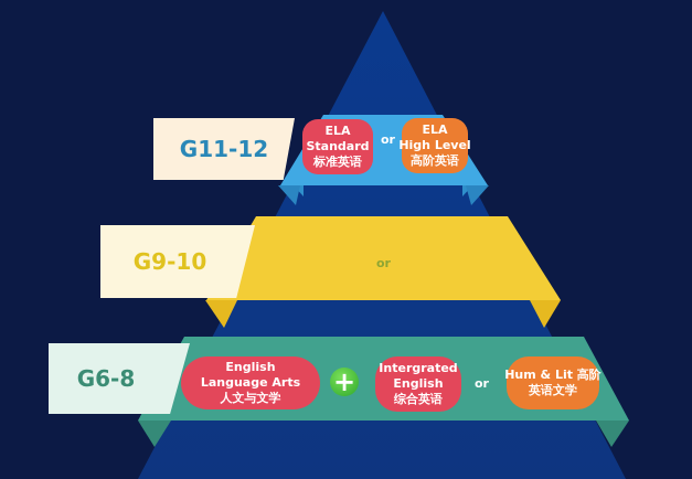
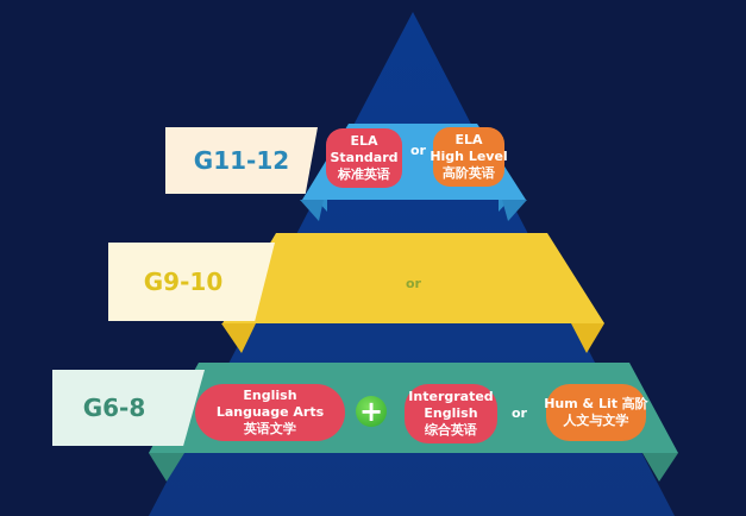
  G11-12
  G9-10
  G6-8
  ELA
  Standard
  标准英语
  or
  ELA
  High Level
  高阶英语
  or
  English
  Language Arts
- 人文与文学
+ 英语文学
  +
  Intergrated
  English
  综合英语
  or
  Hum & Lit 高阶
- 英语文学
+ 人文与文学
